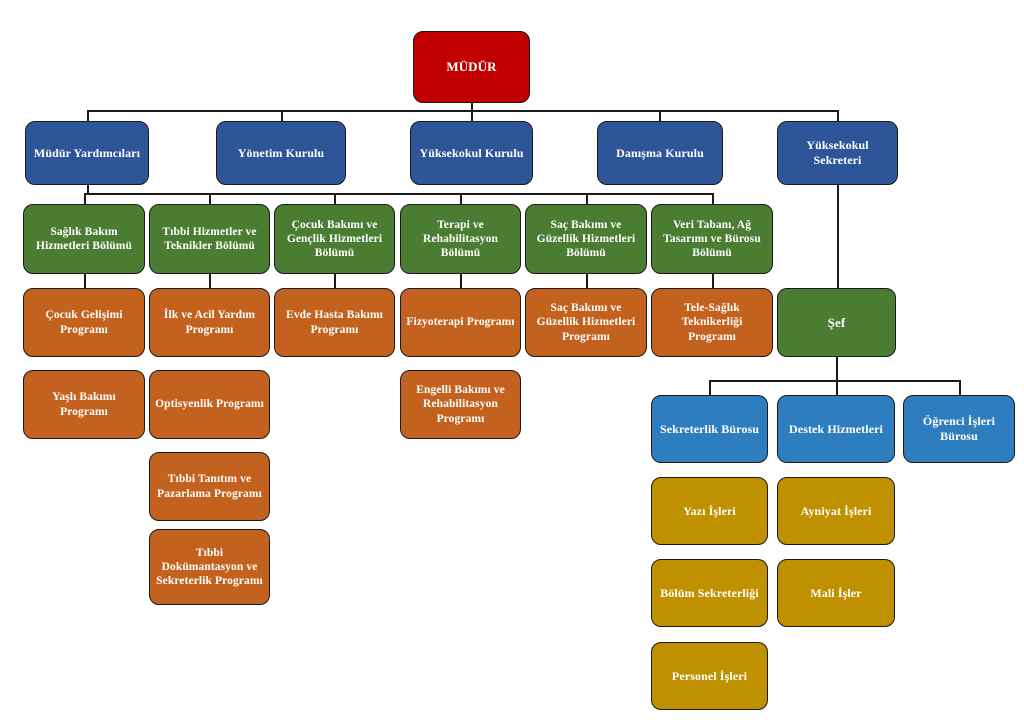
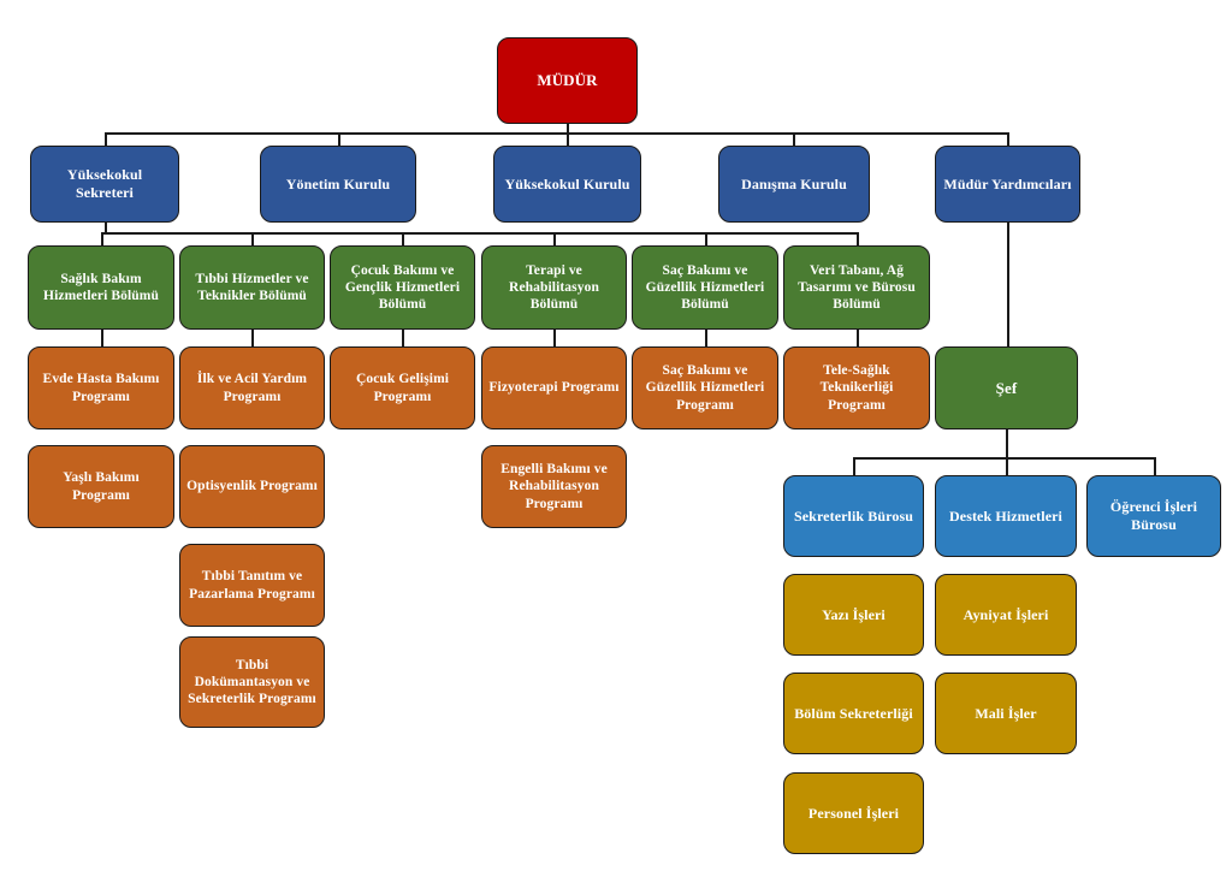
  MÜDÜR
- Müdür Yardımcıları
+ Yüksekokul Sekreteri
  Yönetim Kurulu
  Yüksekokul Kurulu
  Danışma Kurulu
- Yüksekokul Sekreteri
+ Müdür Yardımcıları
  Sağlık Bakım Hizmetleri Bölümü
  Tıbbi Hizmetler ve Teknikler Bölümü
  Çocuk Bakımı ve Gençlik Hizmetleri Bölümü
  Terapi ve Rehabilitasyon Bölümü
  Saç Bakımı ve Güzellik Hizmetleri Bölümü
  Veri Tabanı, Ağ Tasarımı ve Bürosu Bölümü
- Çocuk Gelişimi Programı
+ Evde Hasta Bakımı Programı
  İlk ve Acil Yardım Programı
- Evde Hasta Bakımı Programı
+ Çocuk Gelişimi Programı
  Fizyoterapi Programı
  Saç Bakımı ve Güzellik Hizmetleri Programı
  Tele-Sağlık Teknikerliği Programı
  Şef
  Yaşlı Bakımı Programı
  Optisyenlik Programı
  Engelli Bakımı ve Rehabilitasyon Programı
  Sekreterlik Bürosu
  Destek Hizmetleri
  Öğrenci İşleri Bürosu
  Tıbbi Tanıtım ve Pazarlama Programı
  Yazı İşleri
  Ayniyat İşleri
  Tıbbi Dokümantasyon ve Sekreterlik Programı
  Bölüm Sekreterliği
  Mali İşler
  Personel İşleri
